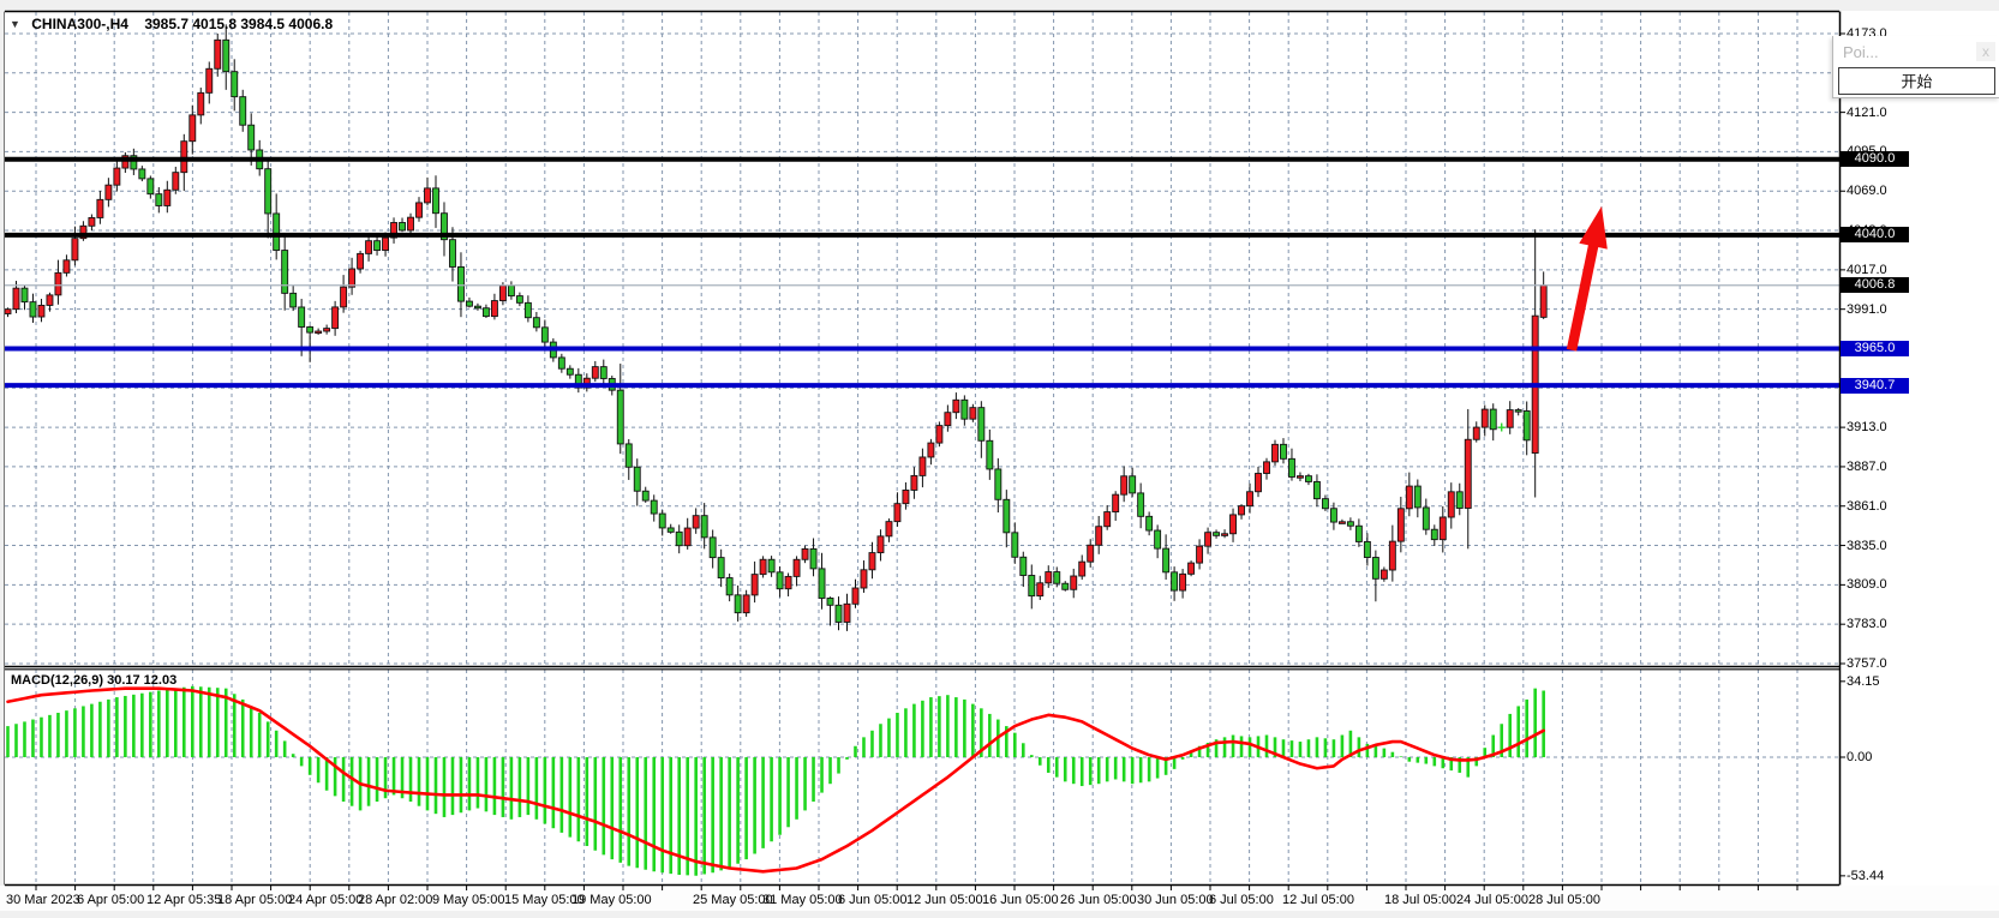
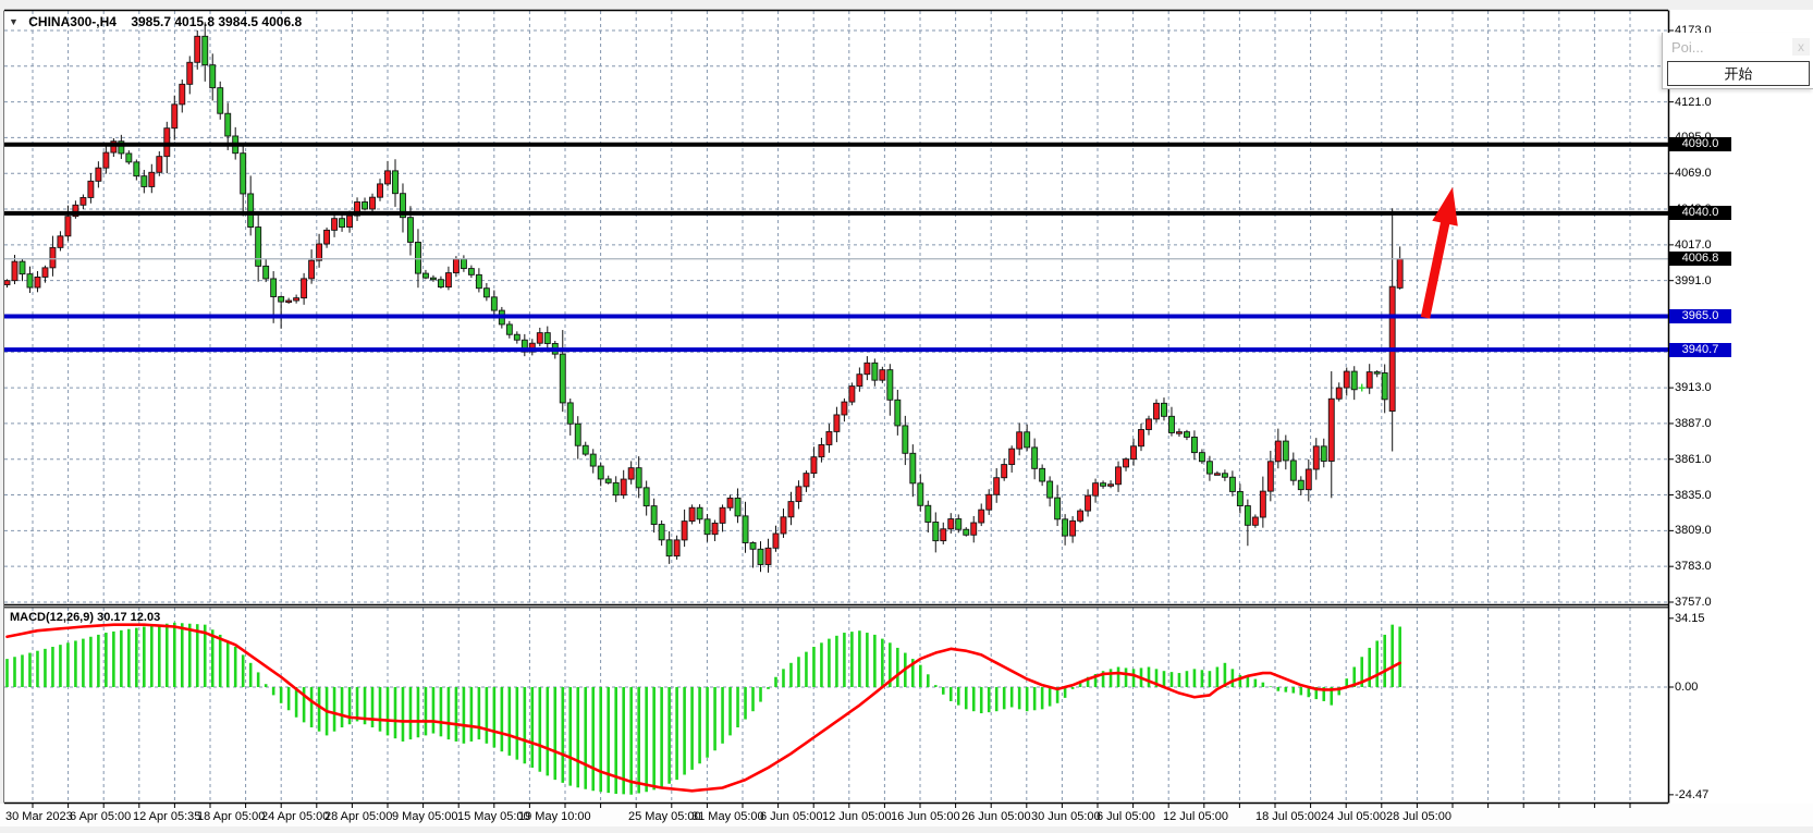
  ▼ CHINA300-,H4 3985.7 4015.8 3984.5 4006.8
  MACD(12,26,9) 30.17 12.03
  4173.0
  4121.0
  4069.0
  4017.0
  3991.0
  3913.0
  3887.0
  3861.0
  3835.0
  3809.0
  3783.0
  3757.0
  34.15
  0.00
- -53.44
+ -24.47
  30 Mar 2023
  6 Apr 05:00
  12 Apr 05:35
  18 Apr 05:00
  24 Apr 05:00
- 28 Apr 02:00
+ 28 Apr 05:00
  9 May 05:00
  15 May 05:00
- 19 May 05:00
+ 19 May 10:00
  25 May 05:00
  31 May 05:00
  6 Jun 05:00
  12 Jun 05:00
  16 Jun 05:00
  26 Jun 05:00
  30 Jun 05:00
  6 Jul 05:00
  12 Jul 05:00
  18 Jul 05:00
  24 Jul 05:00
  28 Jul 05:00
  4090.0
  4040.0
  3965.0
  3940.7
  4006.8
  Poi...
  x
  开始
